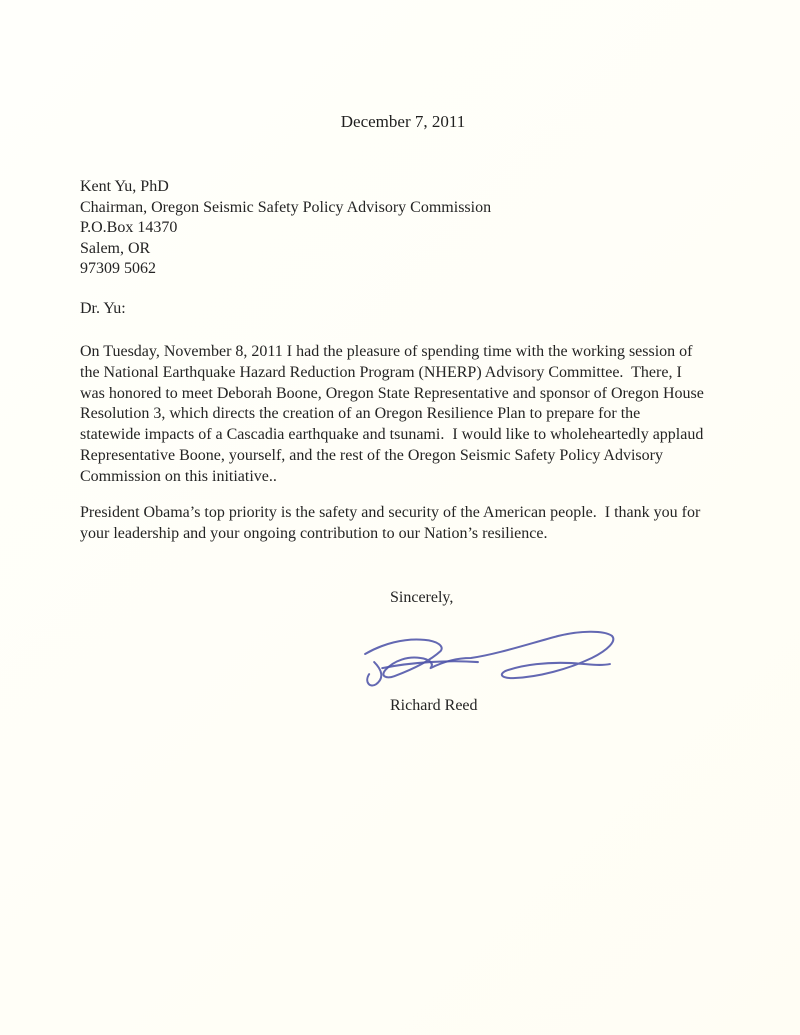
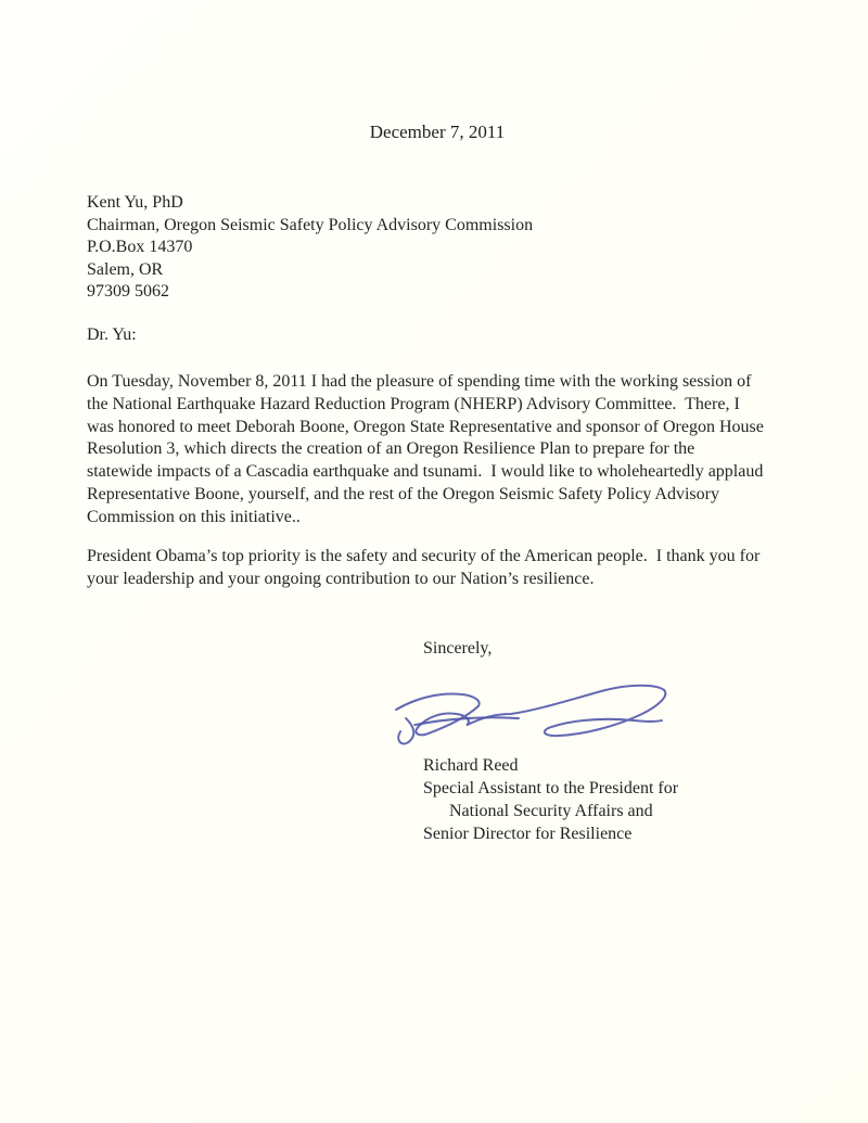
  December 7, 2011
  Kent Yu, PhD
  Chairman, Oregon Seismic Safety Policy Advisory Commission
  P.O.Box 14370
  Salem, OR
  97309 5062
  Dr. Yu:
  On Tuesday, November 8, 2011 I had the pleasure of spending time with the working session of
  the National Earthquake Hazard Reduction Program (NHERP) Advisory Committee. There, I
  was honored to meet Deborah Boone, Oregon State Representative and sponsor of Oregon House
  Resolution 3, which directs the creation of an Oregon Resilience Plan to prepare for the
  statewide impacts of a Cascadia earthquake and tsunami. I would like to wholeheartedly applaud
  Representative Boone, yourself, and the rest of the Oregon Seismic Safety Policy Advisory
  Commission on this initiative..
  President Obama’s top priority is the safety and security of the American people. I thank you for
  your leadership and your ongoing contribution to our Nation’s resilience.
  Sincerely,
  Richard Reed
+ Special Assistant to the President for
+ National Security Affairs and
+ Senior Director for Resilience
